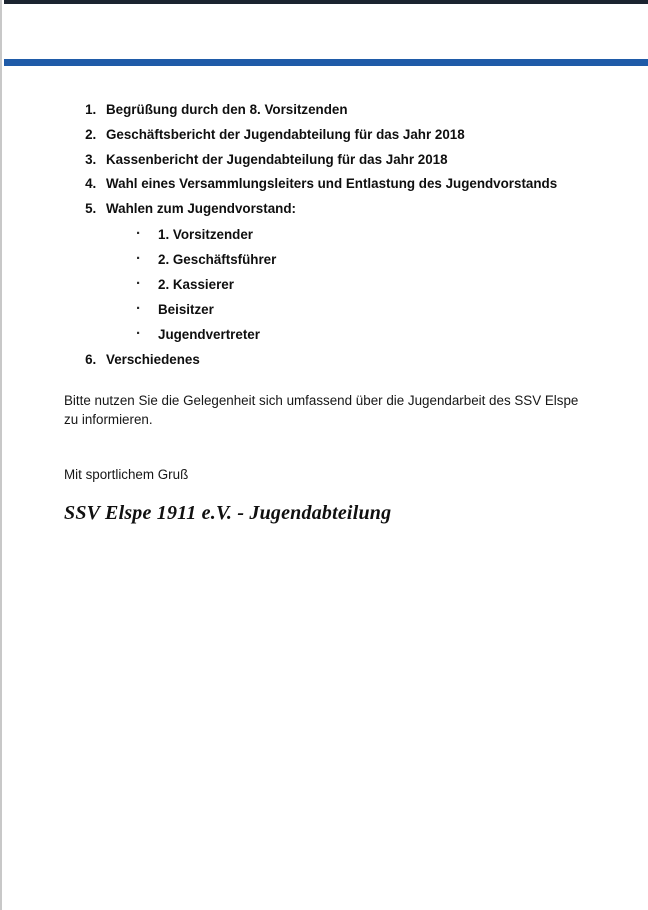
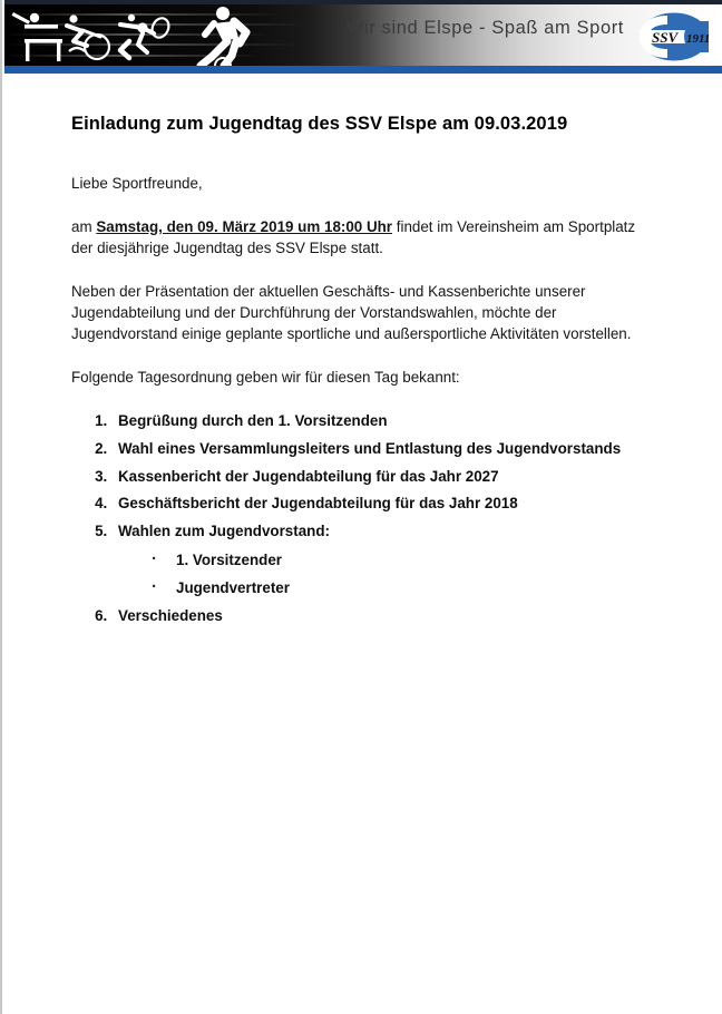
+ Wir sind Elspe - Spaß am Sport
+ SSV
+ 1911
+ Einladung zum Jugendtag des SSV Elspe am 09.03.2019
+ Liebe Sportfreunde,
+ am Samstag, den 09. März 2019 um 18:00 Uhr findet im Vereinsheim am Sportplatz der diesjährige Jugendtag des SSV Elspe statt.
+ Neben der Präsentation der aktuellen Geschäfts- und Kassenberichte unserer Jugendabteilung und der Durchführung der Vorstandswahlen, möchte der Jugendvorstand einige geplante sportliche und außersportliche Aktivitäten vorstellen.
+ Folgende Tagesordnung geben wir für diesen Tag bekannt:
- Begrüßung durch den 8. Vorsitzenden
+ Begrüßung durch den 1. Vorsitzenden
- Geschäftsbericht der Jugendabteilung für das Jahr 2018
+ Wahl eines Versammlungsleiters und Entlastung des Jugendvorstands
- Kassenbericht der Jugendabteilung für das Jahr 2018
+ Kassenbericht der Jugendabteilung für das Jahr 2027
- Wahl eines Versammlungsleiters und Entlastung des Jugendvorstands
+ Geschäftsbericht der Jugendabteilung für das Jahr 2018
  Wahlen zum Jugendvorstand:
  1. Vorsitzender
- 2. Geschäftsführer
- 2. Kassierer
- Beisitzer
  Jugendvertreter
  Verschiedenes
- Bitte nutzen Sie die Gelegenheit sich umfassend über die Jugendarbeit des SSV Elspe zu informieren.
- Mit sportlichem Gruß
- SSV Elspe 1911 e.V. - Jugendabteilung
